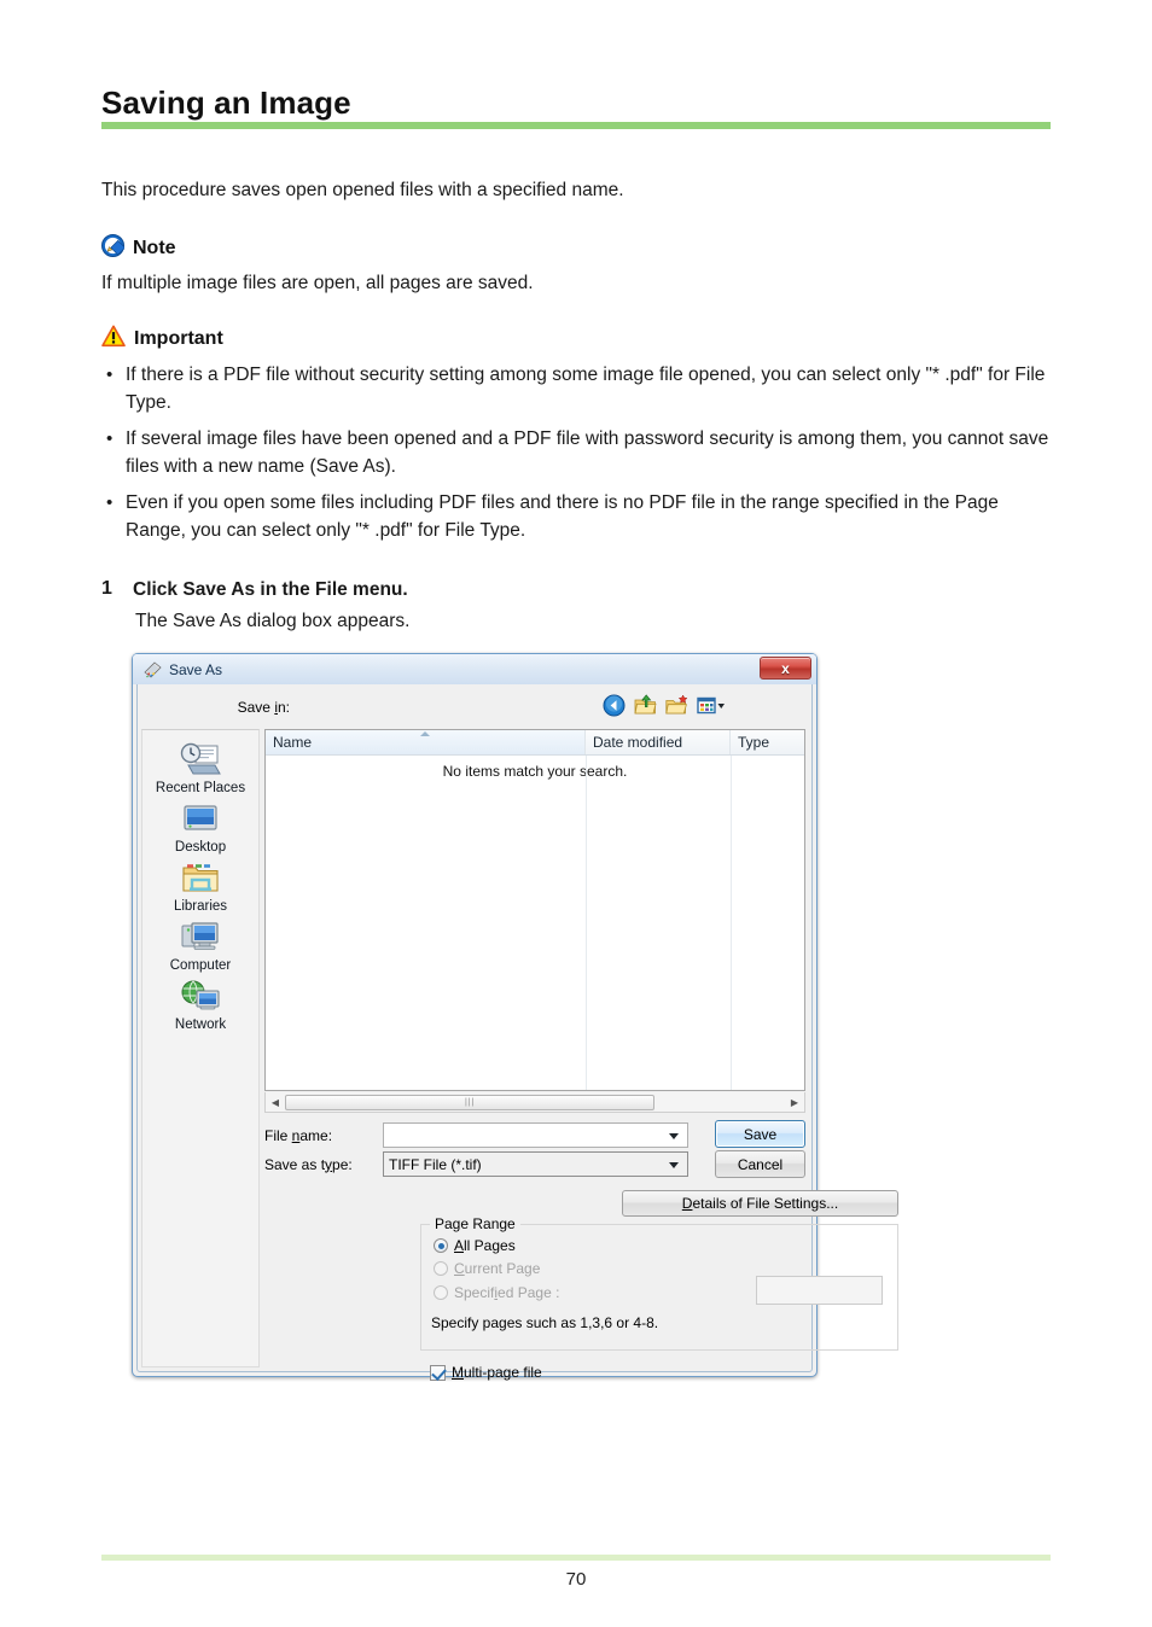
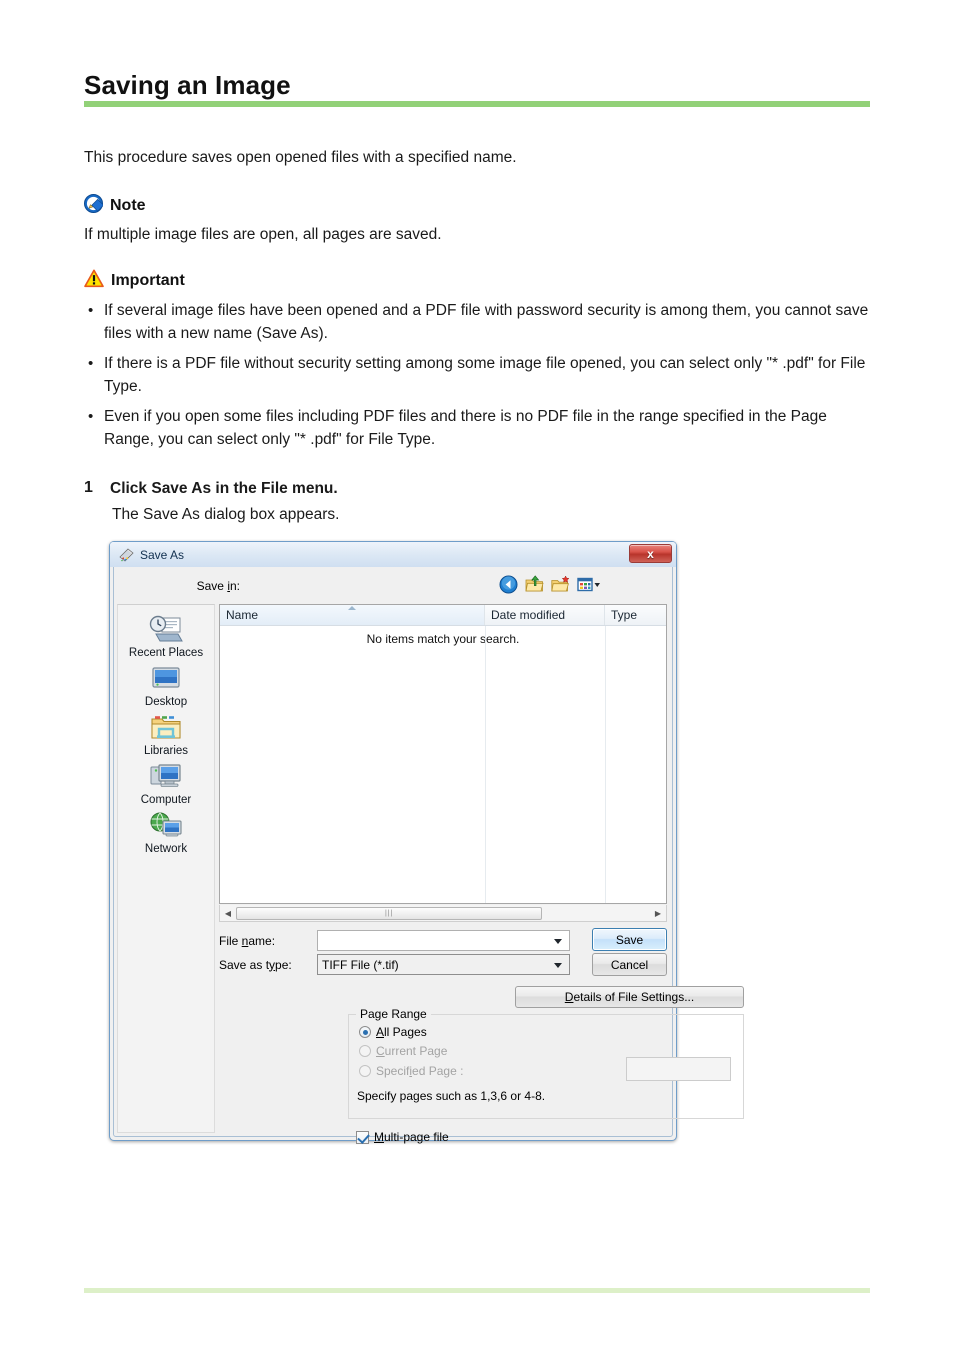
  Saving an Image
  This procedure saves open opened files with a specified name.
  Note
  If multiple image files are open, all pages are saved.
  Important
  •
- If there is a PDF file without security setting among some image file opened, you can select only "* .pdf" for File Type.
+ If several image files have been opened and a PDF file with password security is among them, you cannot save files with a new name (Save As).
  •
- If several image files have been opened and a PDF file with password security is among them, you cannot save files with a new name (Save As).
+ If there is a PDF file without security setting among some image file opened, you can select only "* .pdf" for File Type.
  •
  Even if you open some files including PDF files and there is no PDF file in the range specified in the Page Range, you can select only "* .pdf" for File Type.
  1
  Click Save As in the File menu.
  The Save As dialog box appears.
  Save As
  x
  Save in:
  Recent Places
  Desktop
  Libraries
  Computer
  Network
  Name
  Date modified
  Type
  No items match your search.
  ◀
  ▶
  File name:
  Save as type:
  TIFF File (*.tif)
  Save
  Cancel
  Details of File Settings...
  Page Range
  All Pages
  Current Page
  Specified Page :
  Specify pages such as 1,3,6 or 4-8.
  Multi-page file
- 70
